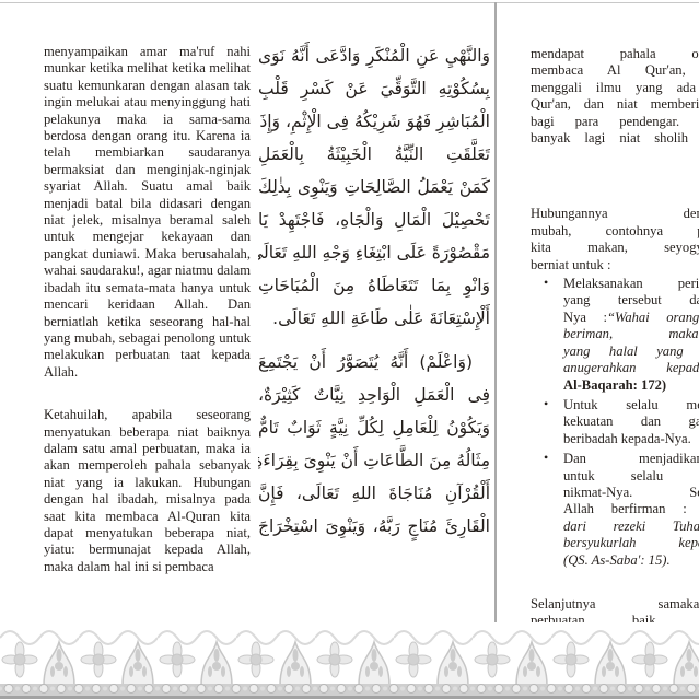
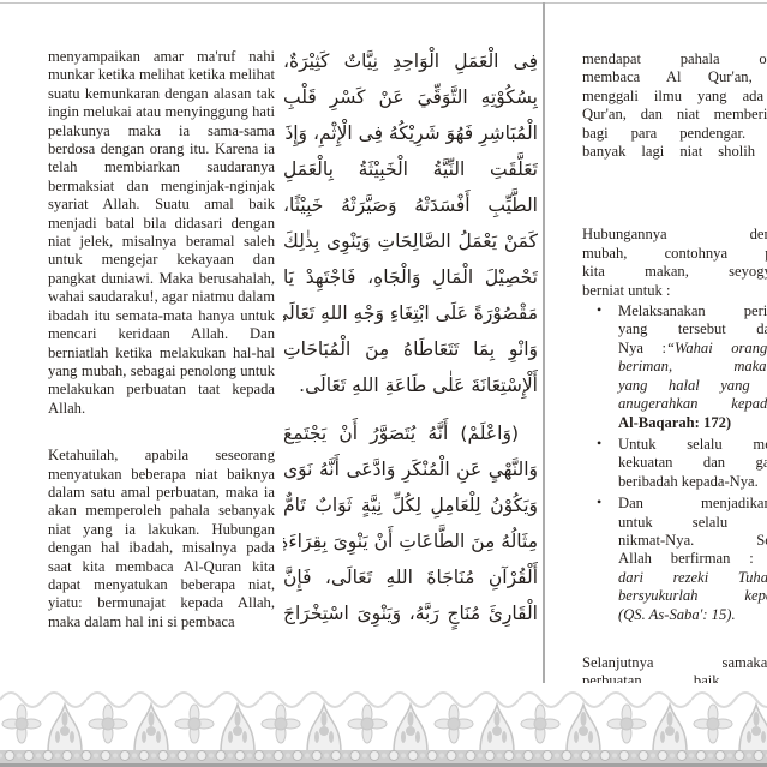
- menyampaikan amar ma'ruf nahi munkar ketika melihat ketika melihat suatu kemunkaran dengan alasan tak ingin melukai atau menyinggung hati pelakunya maka ia sama-sama berdosa dengan orang itu. Karena ia telah membiarkan saudaranya bermaksiat dan menginjak-nginjak syariat Allah. Suatu amal baik menjadi batal bila didasari dengan niat jelek, misalnya beramal saleh untuk mengejar kekayaan dan pangkat duniawi. Maka berusahalah, wahai saudaraku!, agar niatmu dalam ibadah itu semata-mata hanya untuk mencari keridaan Allah. Dan berniatlah ketika seseorang hal-hal yang mubah, sebagai penolong untuk melakukan perbuatan taat kepada Allah.
+ menyampaikan amar ma'ruf nahi munkar ketika melihat ketika melihat suatu kemunkaran dengan alasan tak ingin melukai atau menyinggung hati pelakunya maka ia sama-sama berdosa dengan orang itu. Karena ia telah membiarkan saudaranya bermaksiat dan menginjak-nginjak syariat Allah. Suatu amal baik menjadi batal bila didasari dengan niat jelek, misalnya beramal saleh untuk mengejar kekayaan dan pangkat duniawi. Maka berusahalah, wahai saudaraku!, agar niatmu dalam ibadah itu semata-mata hanya untuk mencari keridaan Allah. Dan berniatlah ketika melakukan hal-hal yang mubah, sebagai penolong untuk melakukan perbuatan taat kepada Allah.
  Ketahuilah, apabila seseorang menyatukan beberapa niat baiknya dalam satu amal perbuatan, maka ia akan memperoleh pahala sebanyak niat yang ia lakukan. Hubungan dengan hal ibadah, misalnya pada saat kita membaca Al-Quran kita dapat menyatukan beberapa niat, yiatu: bermunajat kepada Allah, maka dalam hal ini si pembaca
- وَالنَّهْيِ عَنِ الْمُنْكَرِ وَادَّعَى أَنَّهُ نَوَى
+ فِى الْعَمَلِ الْوَاحِدِ نِيَّاتٌ كَثِيْرَةٌ،
  بِسُكُوْتِهِ التَّوَقِّيَ عَنْ كَسْرِ قَلْبِ
  الْمُبَاشِرِ فَهُوَ شَرِيْكُهُ فِى الْإِثْمِ، وَإِذَ
  تَعَلَّقَتِ النِّيَّةُ الْخَبِيْثَةُ بِالْعَمَلِ
+ الطَّيِّبِ أَفْسَدَتْهُ وَصَيَّرَتْهُ خَبِيْثًا،
  كَمَنْ يَعْمَلُ الصَّالِحَاتِ وَيَنْوِى بِذٰلِكَ
  تَحْصِيْلَ الْمَالِ وَالْجَاهِ، فَاجْتَهِدْ يَا
  مَقْصُوْرَةً عَلَى ابْتِغَاءِ وَجْهِ اللهِ تَعَالَ
  وَانْوِ بِمَا تَتَعَاطَاهُ مِنَ الْمُبَاحَاتِ
  أَلْإِسْتِعَانَةَ عَلٰى طَاعَةِ اللهِ تَعَالَى.
  (وَاعْلَمْ) أَنَّهُ يُتَصَوَّرُ أَنْ يَجْتَمِعَ
- فِى الْعَمَلِ الْوَاحِدِ نِيَّاتٌ كَثِيْرَةٌ،
+ وَالنَّهْيِ عَنِ الْمُنْكَرِ وَادَّعَى أَنَّهُ نَوَى
  وَيَكُوْنُ لِلْعَامِلِ لِكُلِّ نِيَّةٍ ثَوَابٌ تَامٌّ
  مِثَالُهُ مِنَ الطَّاعَاتِ أَنْ يَنْوِىَ بِقِرَاءَةِ
  أَلْقُرْآنِ مُنَاجَاةَ اللهِ تَعَالَى، فَإِنَّ
  الْقَارِئَ مُنَاجٍ رَبَّهُ، وَيَنْوِىَ اسْتِخْرَاجَ
  mendapat pahala o
  membaca Al Qur'an,
  menggali ilmu yang ada
  Qur'an, dan niat memberi
  bagi para pendengar.
  banyak lagi niat sholih
  Hubungannya de
  mubah, contohnya
  kita makan, seyog
  berniat untuk :
  •
  Melaksanakan peri
  yang tersebut d
  Nya :“Wahai orang
  beriman, maka
  yang halal yang
  anugerahkan kepad
  Al-Baqarah: 172)
  •
  Untuk selalu m
  kekuatan dan g
  beribadah kepada-Nya.
  •
  Dan menjadika
  untuk selalu
  nikmat-Nya. S
  Allah berfirman :
  dari rezeki Tuha
  bersyukurlah kep
  (QS. As-Saba': 15).
  Selanjutnya samaka
  perbuatan baik
